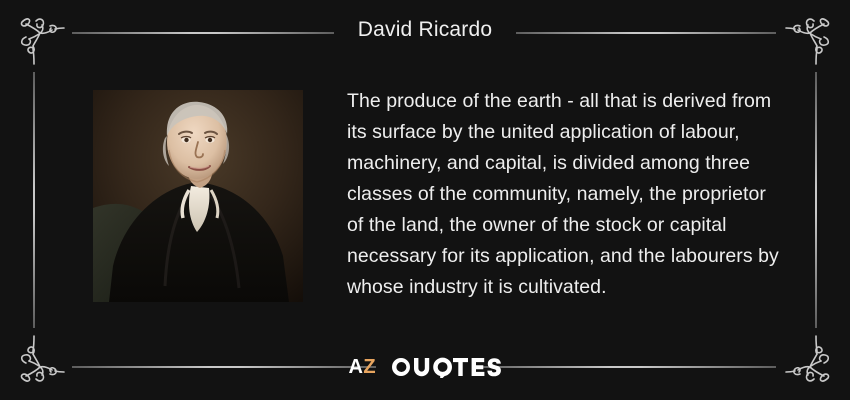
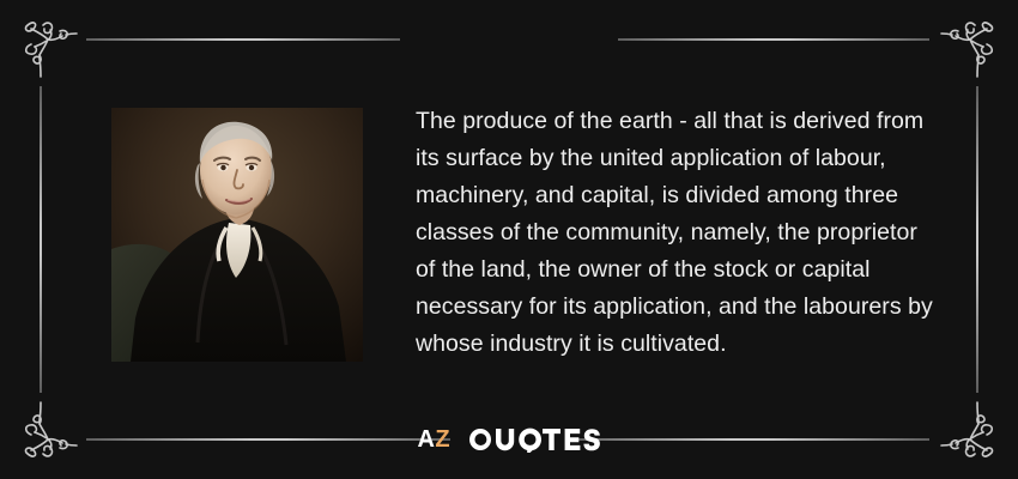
- David Ricardo
  The produce of the earth - all that is derived from its surface by the united application of labour, machinery, and capital, is divided among three classes of the community, namely, the proprietor of the land, the owner of the stock or capital necessary for its application, and the labourers by whose industry it is cultivated.
  AZ
